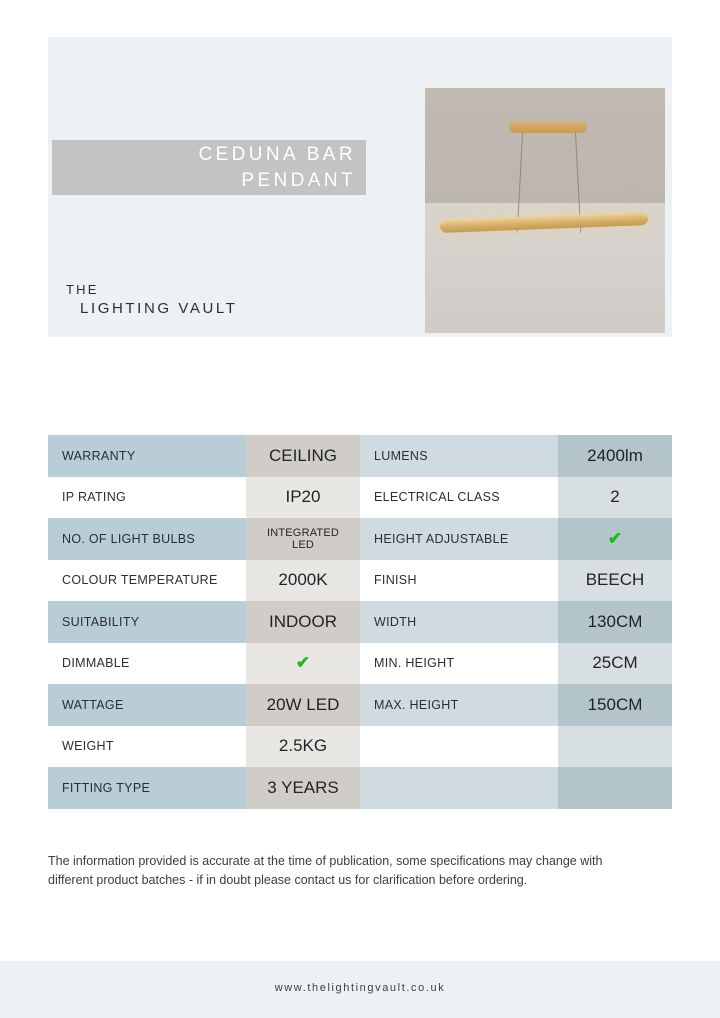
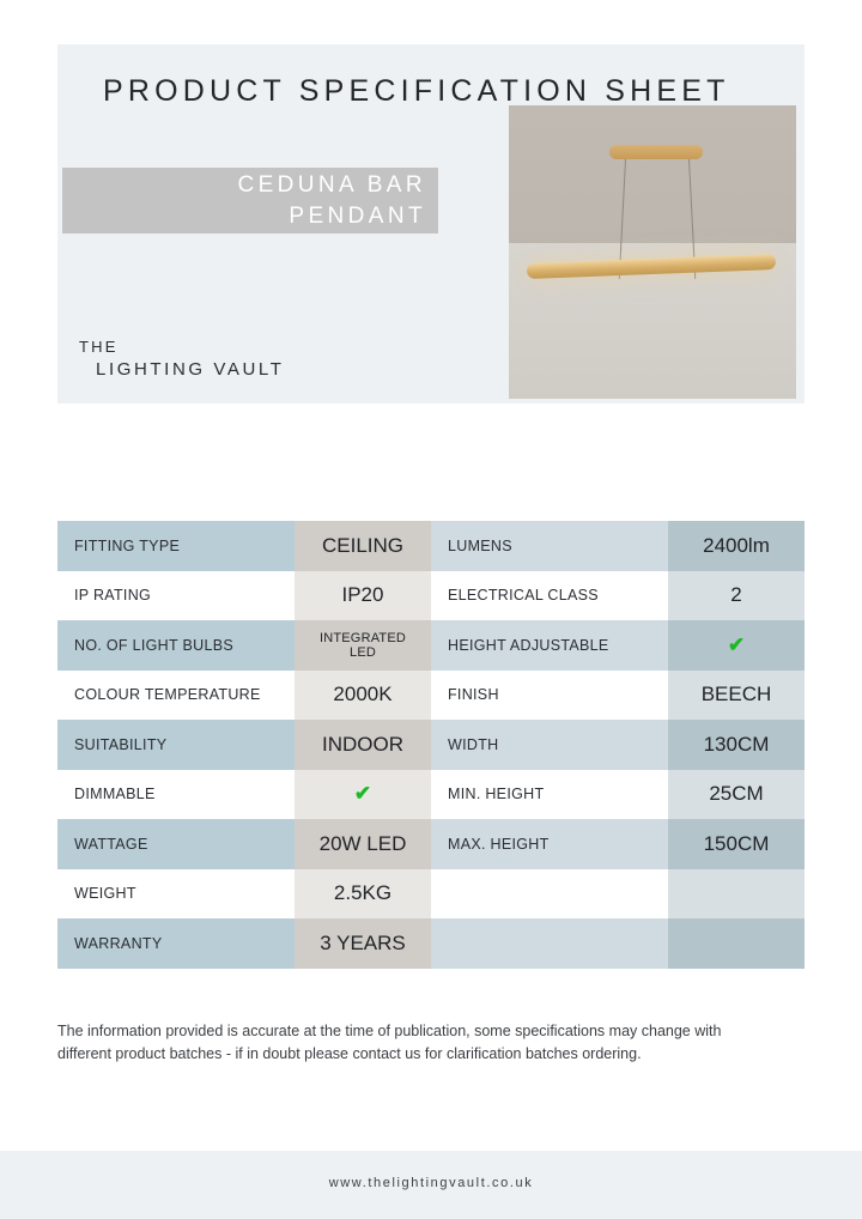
+ PRODUCT SPECIFICATION SHEET
  CEDUNA BAR
  PENDANT
  THE
  LIGHTING VAULT
- WARRANTY	CEILING	LUMENS	2400lm
+ FITTING TYPE	CEILING	LUMENS	2400lm
  IP RATING	IP20	ELECTRICAL CLASS	2
  NO. OF LIGHT BULBS	INTEGRATED LED	HEIGHT ADJUSTABLE	✔
  COLOUR TEMPERATURE	2000K	FINISH	BEECH
  SUITABILITY	INDOOR	WIDTH	130CM
  DIMMABLE	✔	MIN. HEIGHT	25CM
  WATTAGE	20W LED	MAX. HEIGHT	150CM
  WEIGHT	2.5KG
- FITTING TYPE	3 YEARS
+ WARRANTY	3 YEARS
- The information provided is accurate at the time of publication, some specifications may change with different product batches - if in doubt please contact us for clarification before ordering.
+ The information provided is accurate at the time of publication, some specifications may change with different product batches - if in doubt please contact us for clarification batches ordering.
  www.thelightingvault.co.uk
